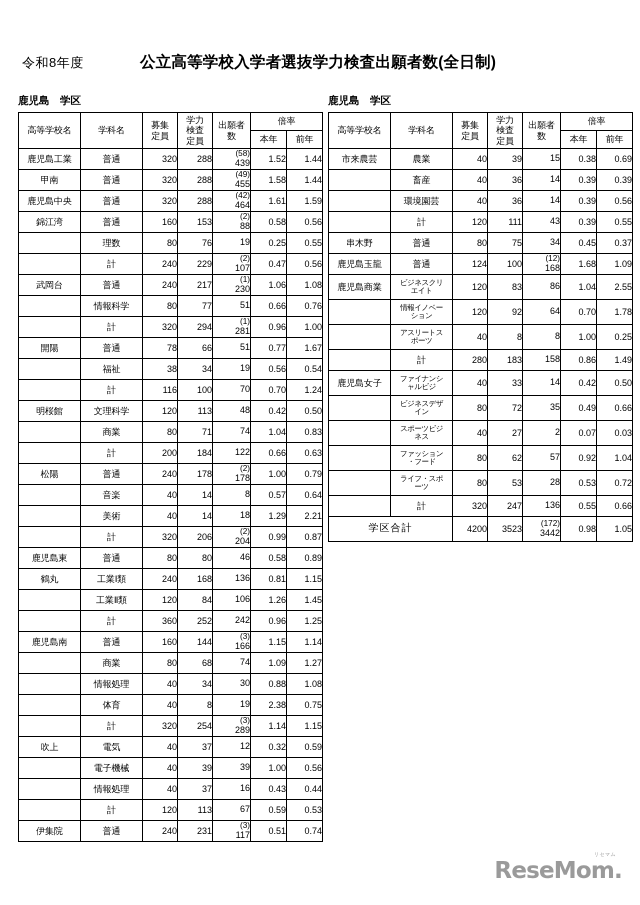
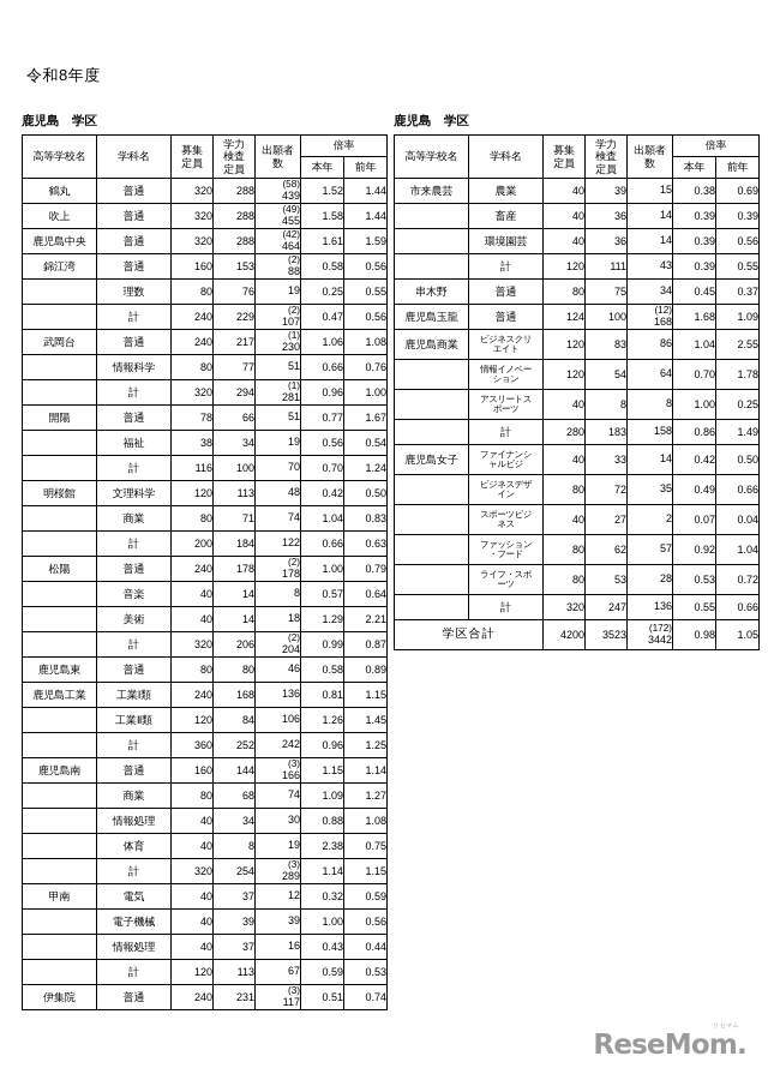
  令和8年度
- 公立高等学校入学者選抜学力検査出願者数(全日制)
  鹿児島 学区
  鹿児島 学区
  高等学校名	学科名	募集 定員	学力 検査 定員	出願者 数	倍率
  本年	前年
- 鹿児島工業	普通	320	288	(58)439	1.52	1.44
+ 鶴丸	普通	320	288	(58)439	1.52	1.44
- 甲南	普通	320	288	(49)455	1.58	1.44
+ 吹上	普通	320	288	(49)455	1.58	1.44
  鹿児島中央	普通	320	288	(42)464	1.61	1.59
  錦江湾	普通	160	153	(2)88	0.58	0.56
  	理数	80	76	19	0.25	0.55
  	計	240	229	(2)107	0.47	0.56
  武岡台	普通	240	217	(1)230	1.06	1.08
  	情報科学	80	77	51	0.66	0.76
  	計	320	294	(1)281	0.96	1.00
  開陽	普通	78	66	51	0.77	1.67
  	福祉	38	34	19	0.56	0.54
  	計	116	100	70	0.70	1.24
  明桜館	文理科学	120	113	48	0.42	0.50
  	商業	80	71	74	1.04	0.83
  	計	200	184	122	0.66	0.63
  松陽	普通	240	178	(2)178	1.00	0.79
  	音楽	40	14	8	0.57	0.64
  	美術	40	14	18	1.29	2.21
  	計	320	206	(2)204	0.99	0.87
  鹿児島東	普通	80	80	46	0.58	0.89
- 鶴丸	工業Ⅰ類	240	168	136	0.81	1.15
+ 鹿児島工業	工業Ⅰ類	240	168	136	0.81	1.15
  	工業Ⅱ類	120	84	106	1.26	1.45
  	計	360	252	242	0.96	1.25
  鹿児島南	普通	160	144	(3)166	1.15	1.14
  	商業	80	68	74	1.09	1.27
  	情報処理	40	34	30	0.88	1.08
  	体育	40	8	19	2.38	0.75
  	計	320	254	(3)289	1.14	1.15
- 吹上	電気	40	37	12	0.32	0.59
+ 甲南	電気	40	37	12	0.32	0.59
  	電子機械	40	39	39	1.00	0.56
  	情報処理	40	37	16	0.43	0.44
  	計	120	113	67	0.59	0.53
  伊集院	普通	240	231	(3)117	0.51	0.74
  高等学校名	学科名	募集 定員	学力 検査 定員	出願者 数	倍率
  本年	前年
  市来農芸	農業	40	39	15	0.38	0.69
  	畜産	40	36	14	0.39	0.39
  	環境園芸	40	36	14	0.39	0.56
  	計	120	111	43	0.39	0.55
  串木野	普通	80	75	34	0.45	0.37
  鹿児島玉龍	普通	124	100	(12)168	1.68	1.09
  鹿児島商業	ビジネスクリエイト	120	83	86	1.04	2.55
- 	情報イノベーション	120	92	64	0.70	1.78
+ 	情報イノベーション	120	54	64	0.70	1.78
  	アスリートスポーツ	40	8	8	1.00	0.25
  	計	280	183	158	0.86	1.49
  鹿児島女子	ファイナンシャルビジ	40	33	14	0.42	0.50
  	ビジネスデザイン	80	72	35	0.49	0.66
- 	スポーツビジネス	40	27	2	0.07	0.03
+ 	スポーツビジネス	40	27	2	0.07	0.04
  	ファッション・フード	80	62	57	0.92	1.04
  	ライフ・スポーツ	80	53	28	0.53	0.72
  	計	320	247	136	0.55	0.66
  学区合計	4200	3523	(172)3442	0.98	1.05
  ReseMom.
